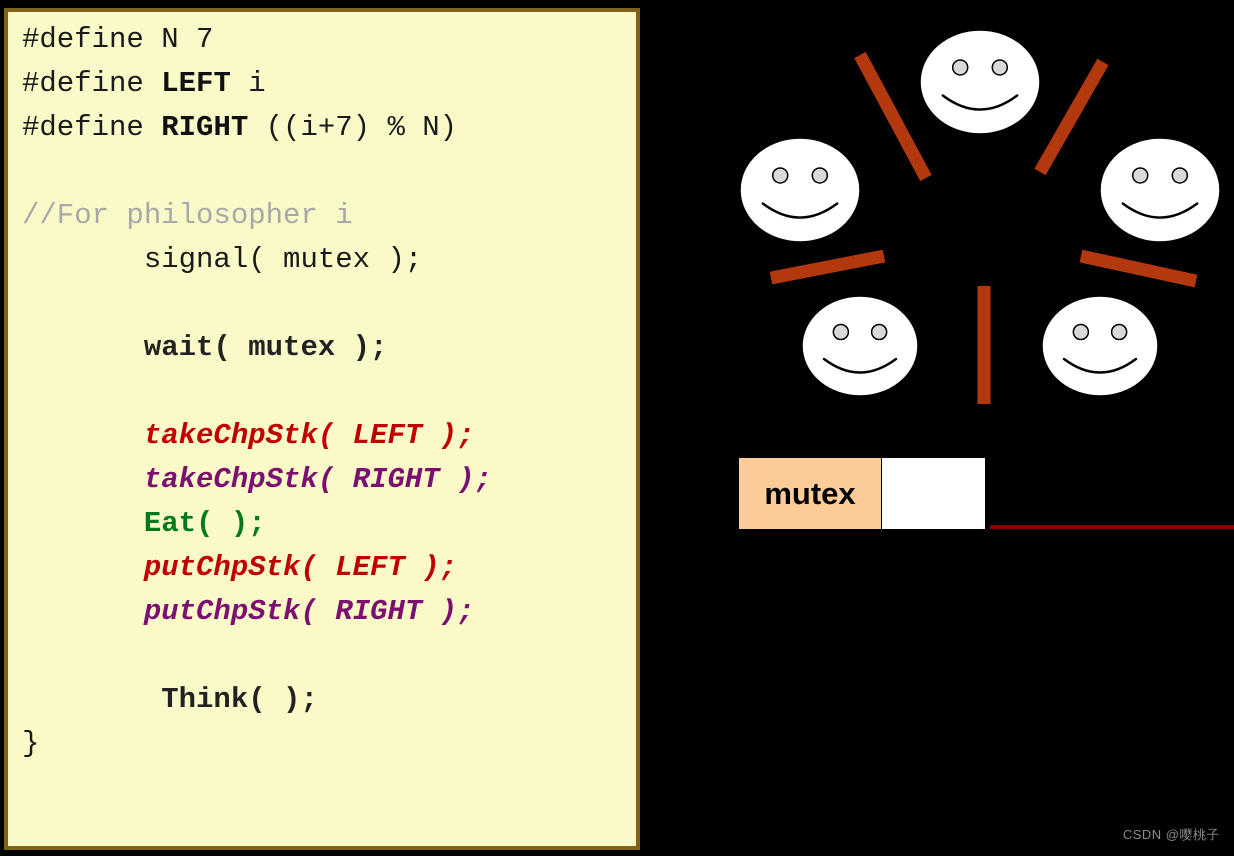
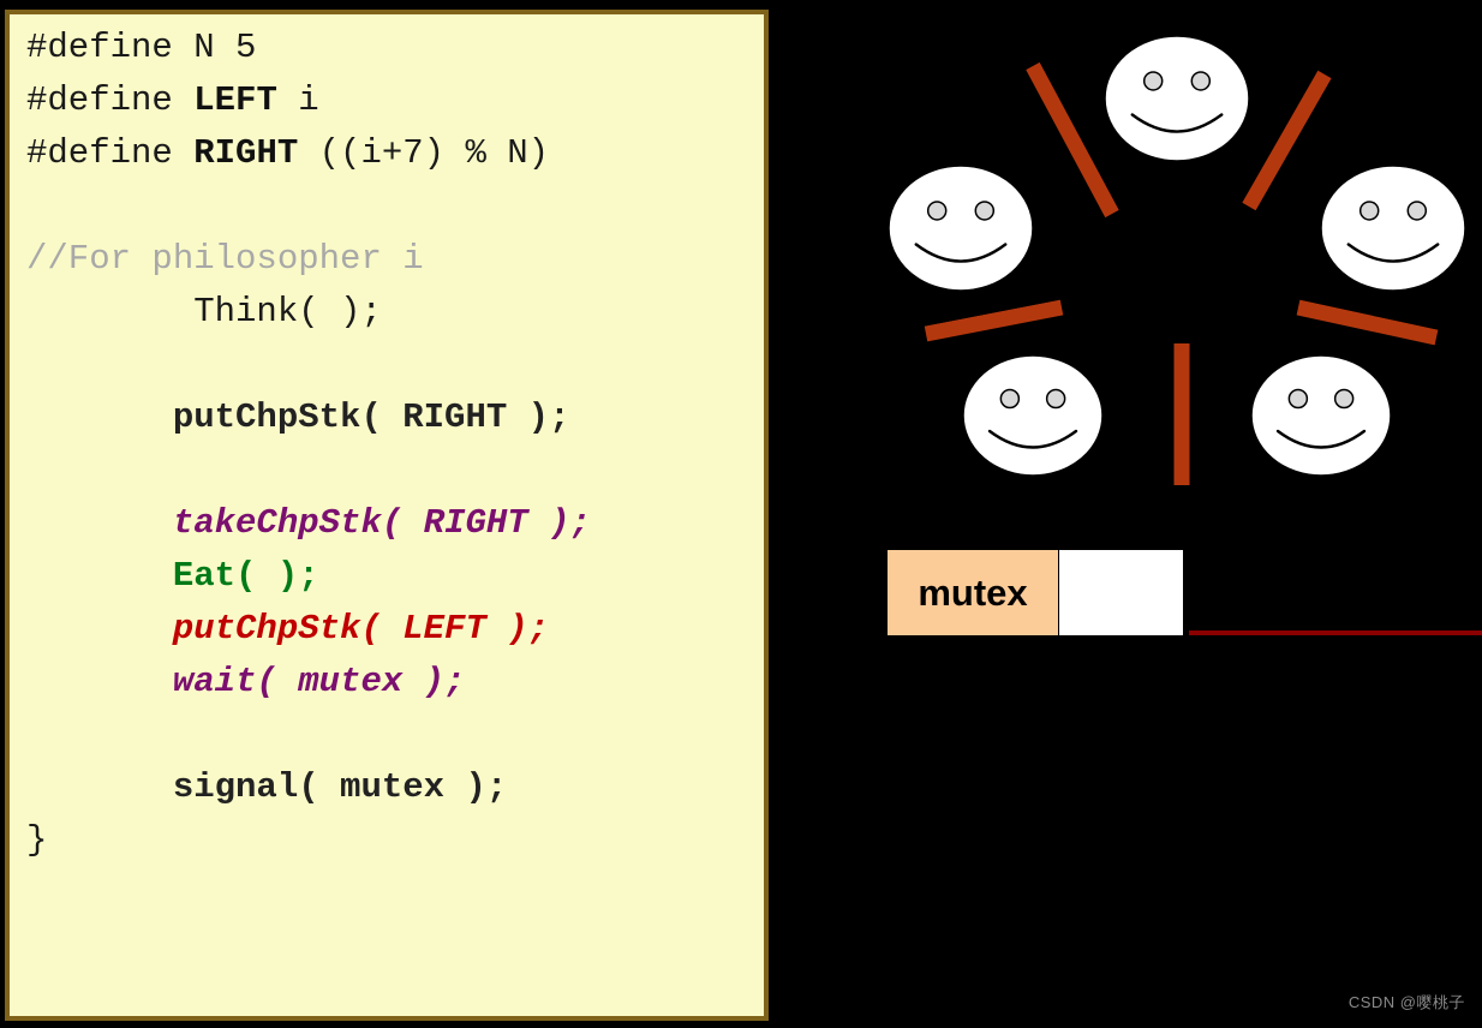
- #define N 7
+ #define N 5
  #define LEFT i
  #define RIGHT ((i+7) % N)
  //For philosopher i
- signal( mutex );
+ Think( );
- wait( mutex );
+ putChpStk( RIGHT );
- takeChpStk( LEFT );
  takeChpStk( RIGHT );
  Eat( );
  putChpStk( LEFT );
- putChpStk( RIGHT );
+ wait( mutex );
- Think( );
+ signal( mutex );
  }
  mutex
  CSDN @嘤桃子
